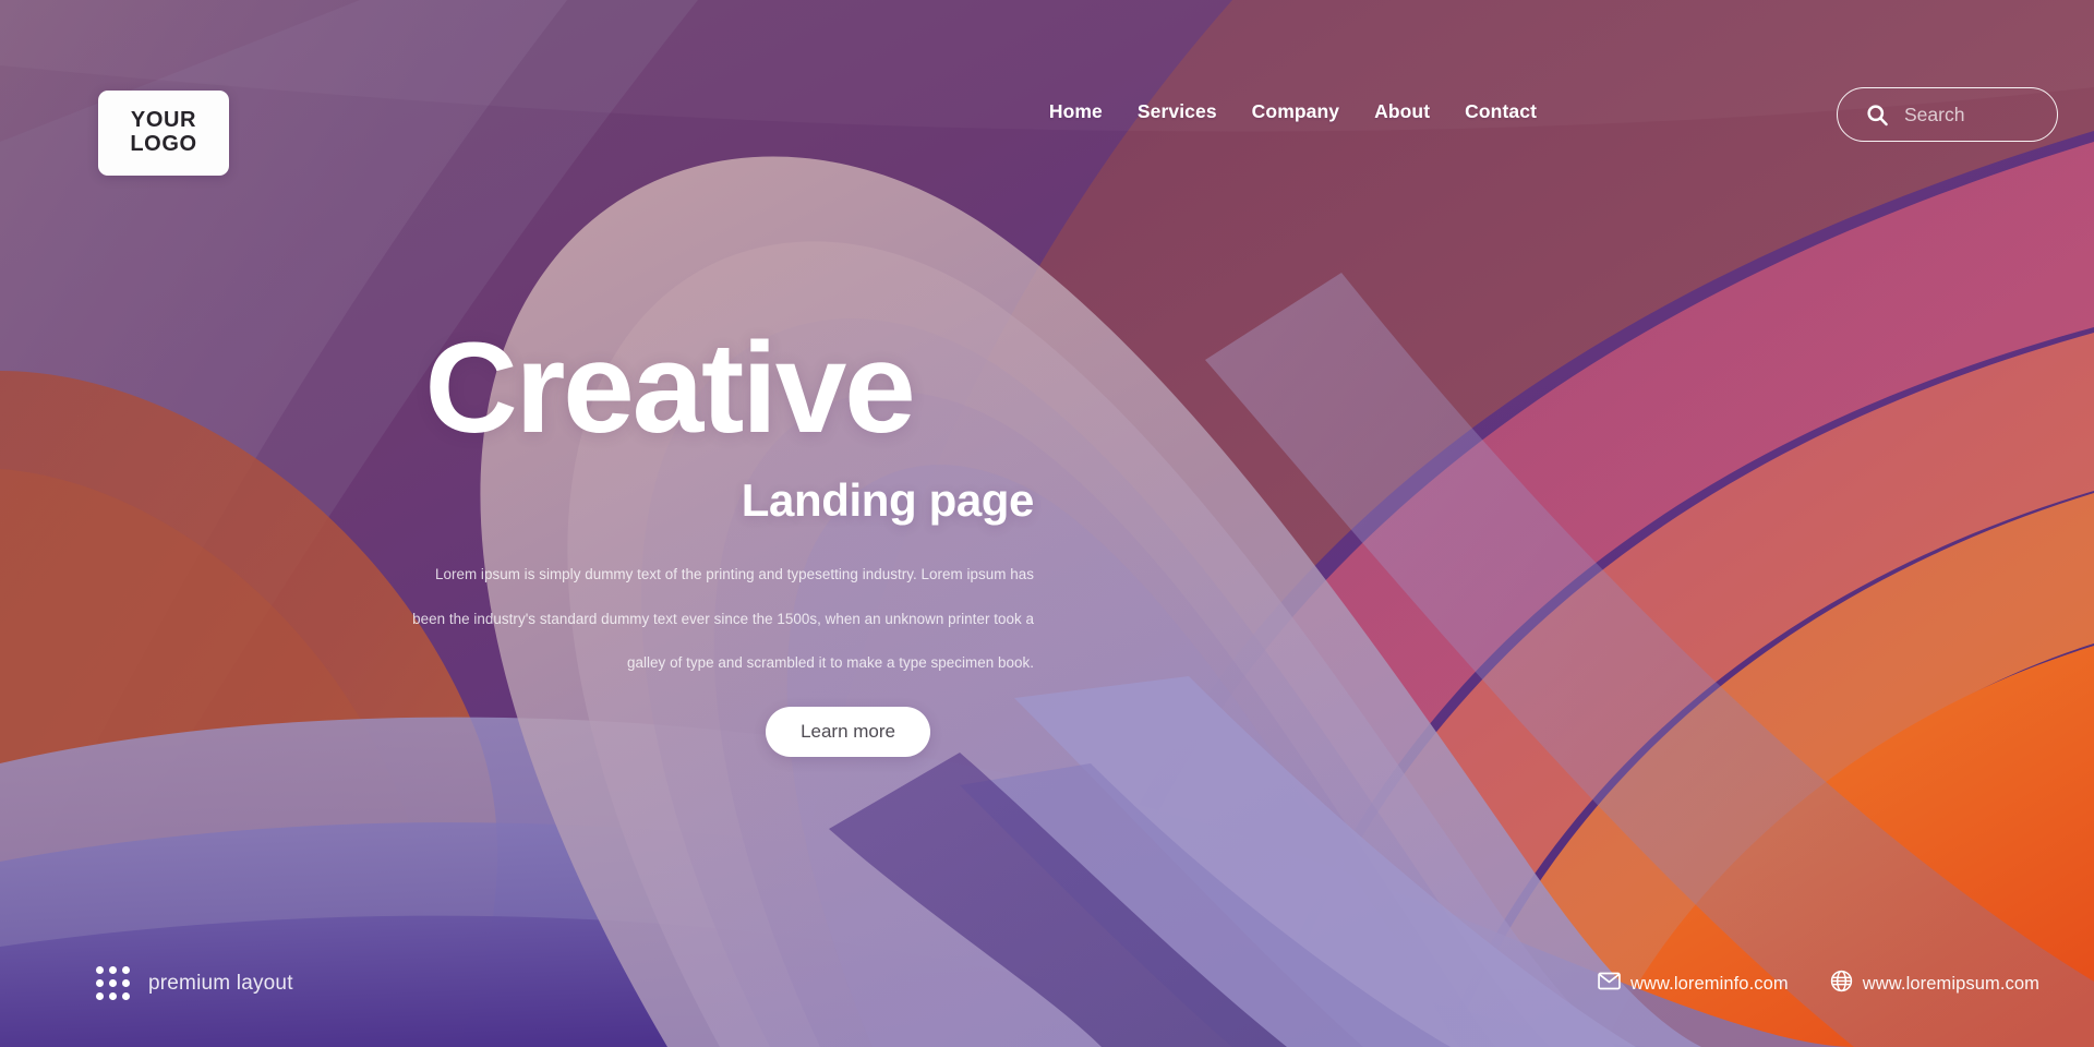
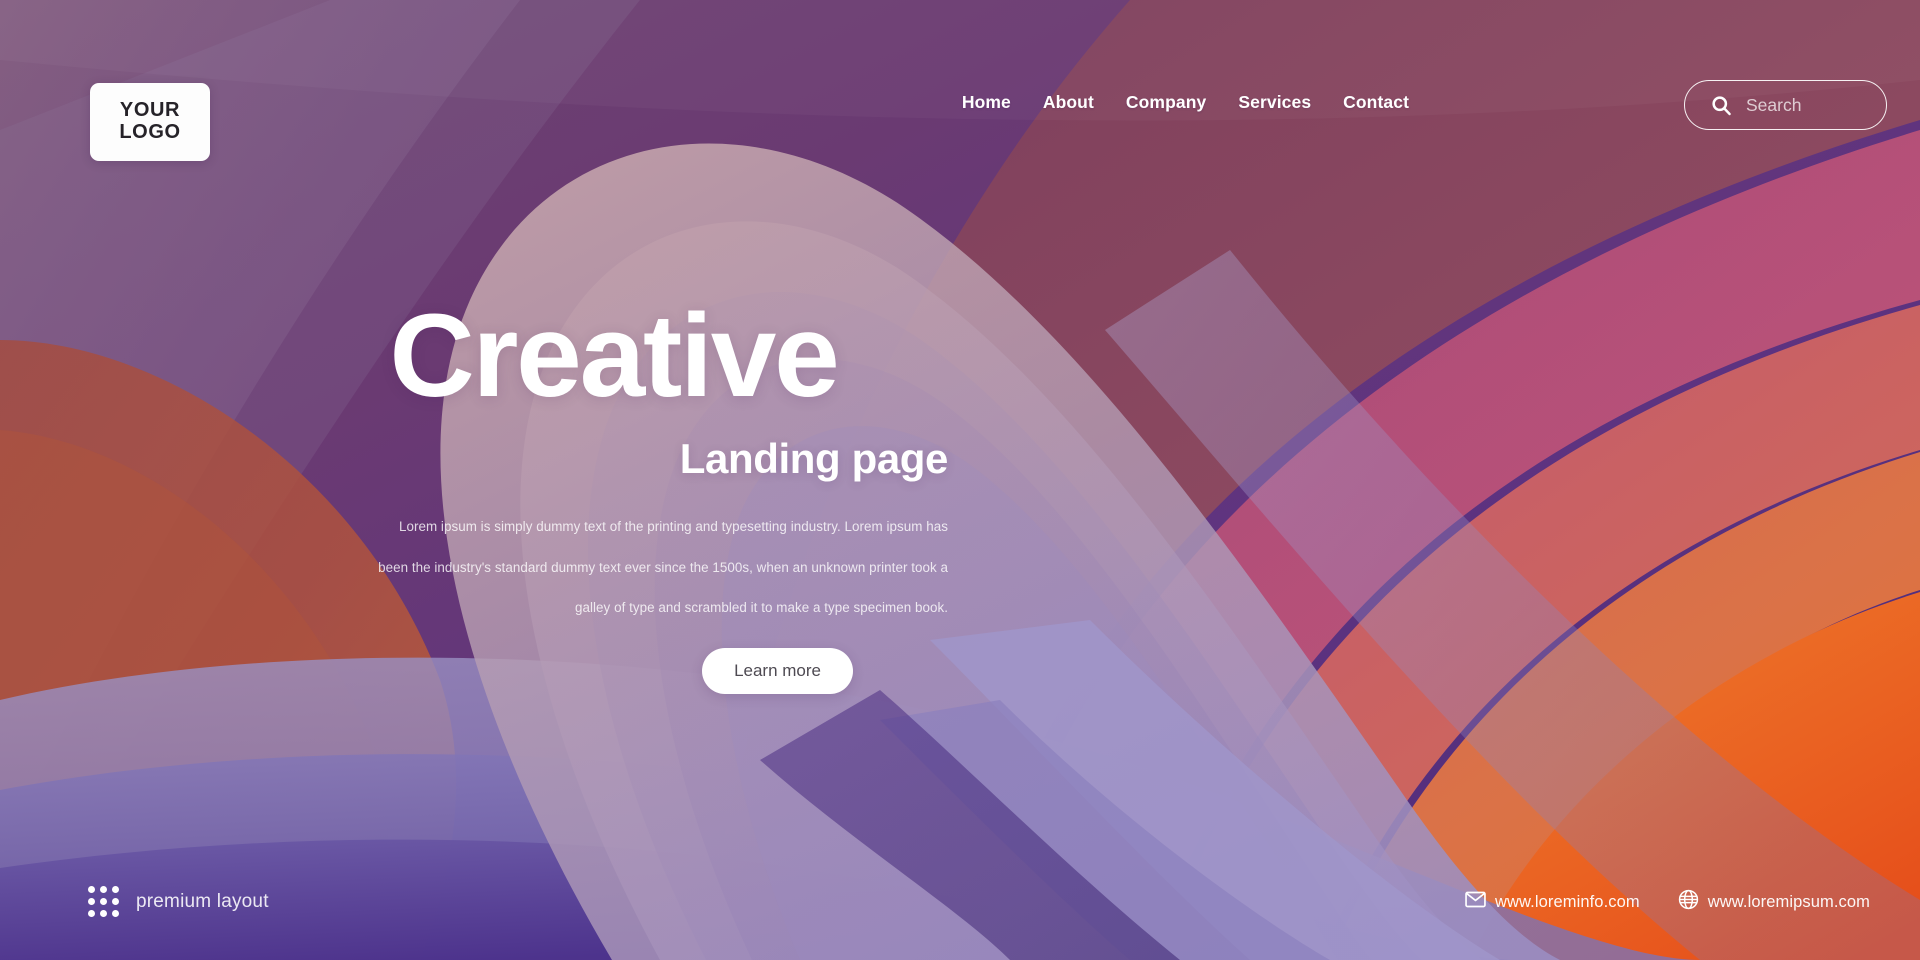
  YOUR
  LOGO
  Home
- Services
+ About
  Company
- About
+ Services
  Contact
  Search
  Creative
  Landing page
  Lorem ipsum is simply dummy text of the printing and typesetting industry. Lorem ipsum has
  been the industry's standard dummy text ever since the 1500s, when an unknown printer took a
  galley of type and scrambled it to make a type specimen book.
  Learn more
  premium layout
  www.loreminfo.com
  www.loremipsum.com
